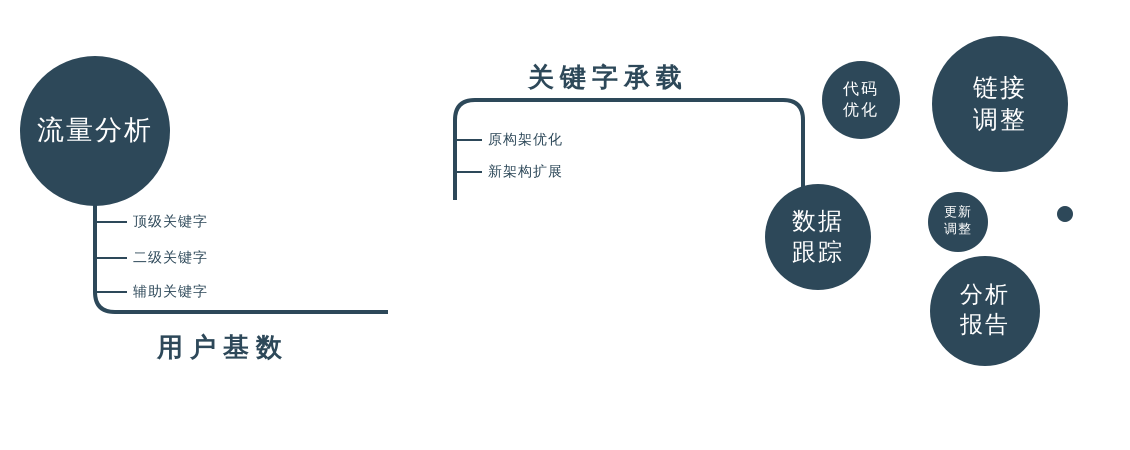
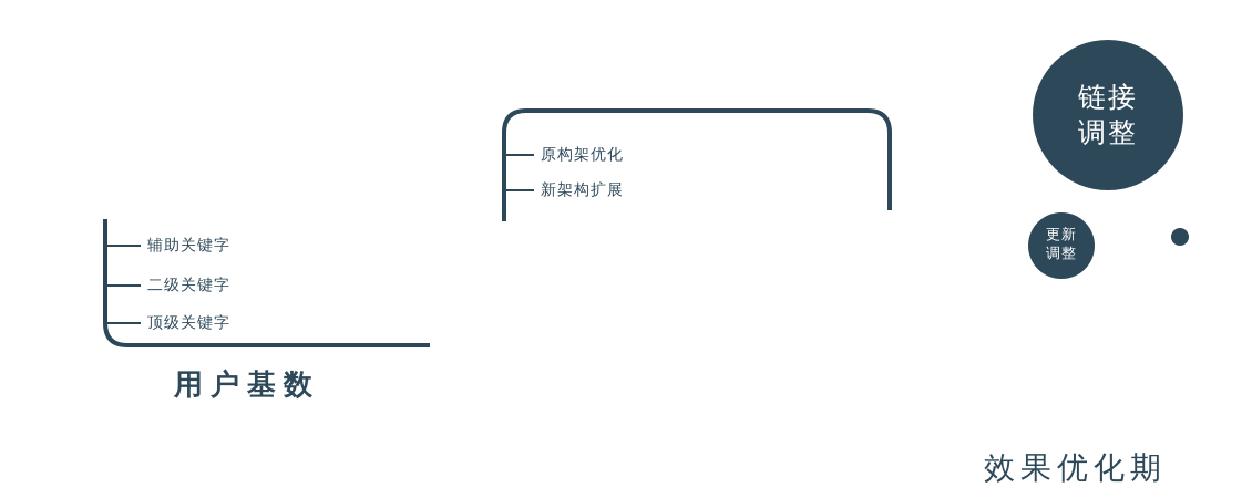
- 流量分析
- 数据
- 跟踪
- 代码
- 优化
  链接
  调整
  更新
  调整
- 分析
- 报告
- 关键字承载
  用户基数
- 顶级关键字
+ 辅助关键字
  二级关键字
- 辅助关键字
+ 顶级关键字
  原构架优化
  新架构扩展
+ 效果优化期
